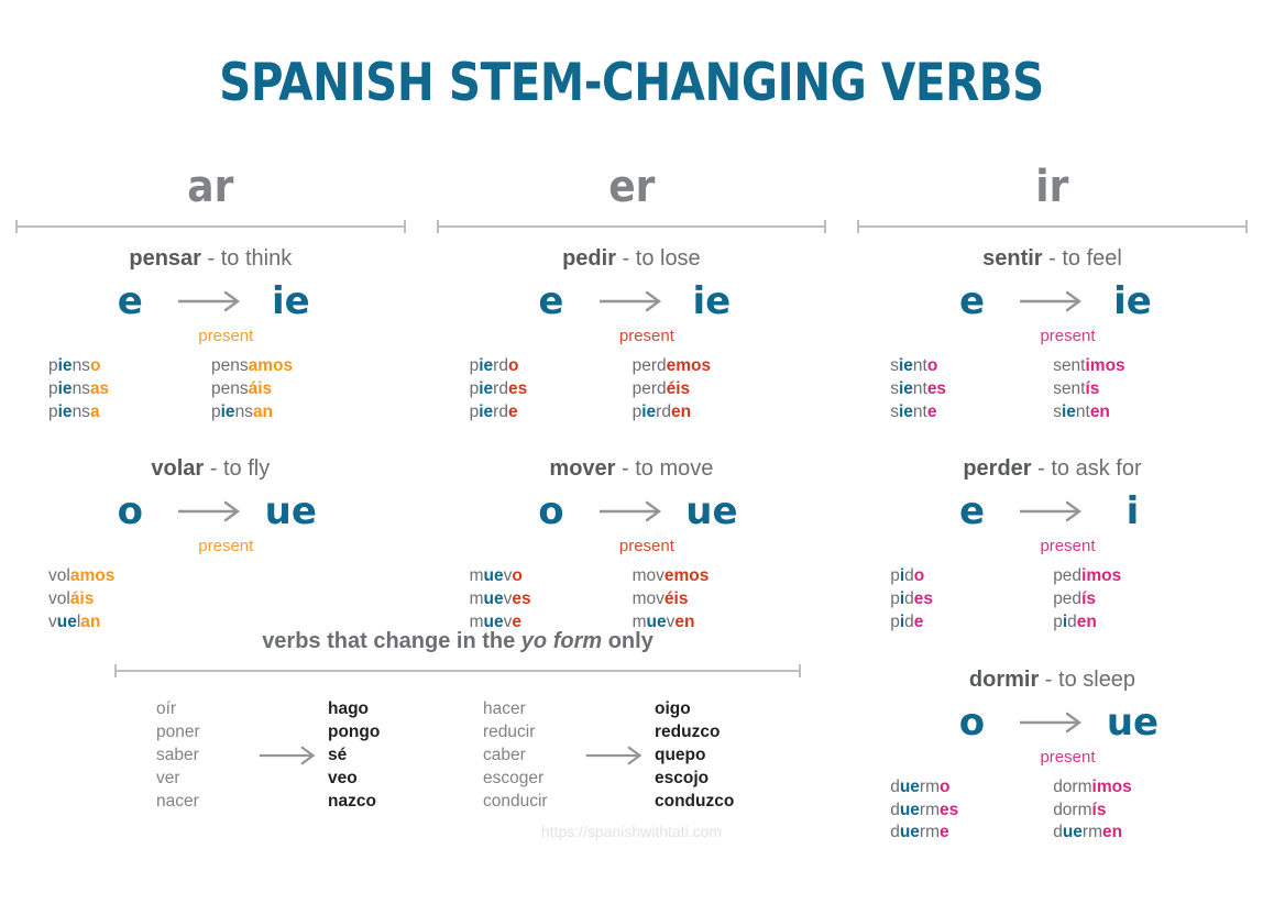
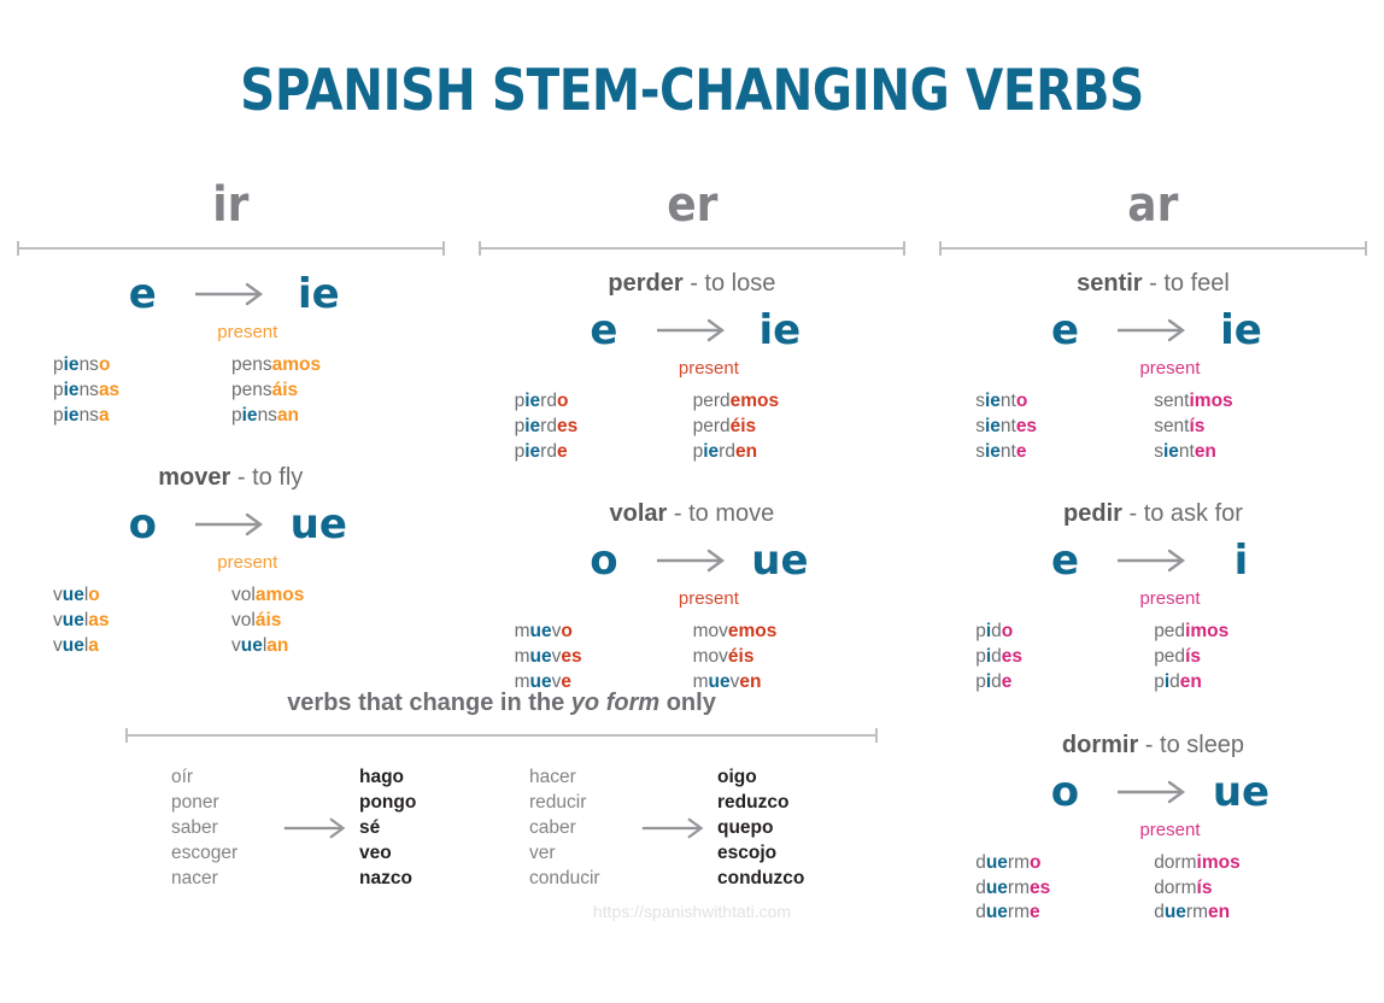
  SPANISH STEM-CHANGING VERBS
- ar
+ ir
- pensar - to think
  e
  ie
  present
  pienso
  piensas
  piensa
  pensamos
  pensáis
  piensan
- volar - to fly
+ mover - to fly
  o
  ue
  present
+ vuelo
+ vuelas
+ vuela
  volamos
  voláis
  vuelan
  er
- pedir - to lose
+ perder - to lose
  e
  ie
  present
  pierdo
  pierdes
  pierde
  perdemos
  perdéis
  pierden
- mover - to move
+ volar - to move
  o
  ue
  present
  muevo
  mueves
  mueve
  movemos
  movéis
  mueven
- ir
+ ar
  sentir - to feel
  e
  ie
  present
  siento
  sientes
  siente
  sentimos
  sentís
  sienten
- perder - to ask for
+ pedir - to ask for
  e
  i
  present
  pido
  pides
  pide
  pedimos
  pedís
  piden
  dormir - to sleep
  o
  ue
  present
  duermo
  duermes
  duerme
  dormimos
  dormís
  duermen
  verbs that change in the yo form only
  oír
  poner
  saber
- ver
+ escoger
  nacer
  hago
  pongo
  sé
  veo
  nazco
  hacer
  reducir
  caber
- escoger
+ ver
  conducir
  oigo
  reduzco
  quepo
  escojo
  conduzco
  https://spanishwithtati.com
